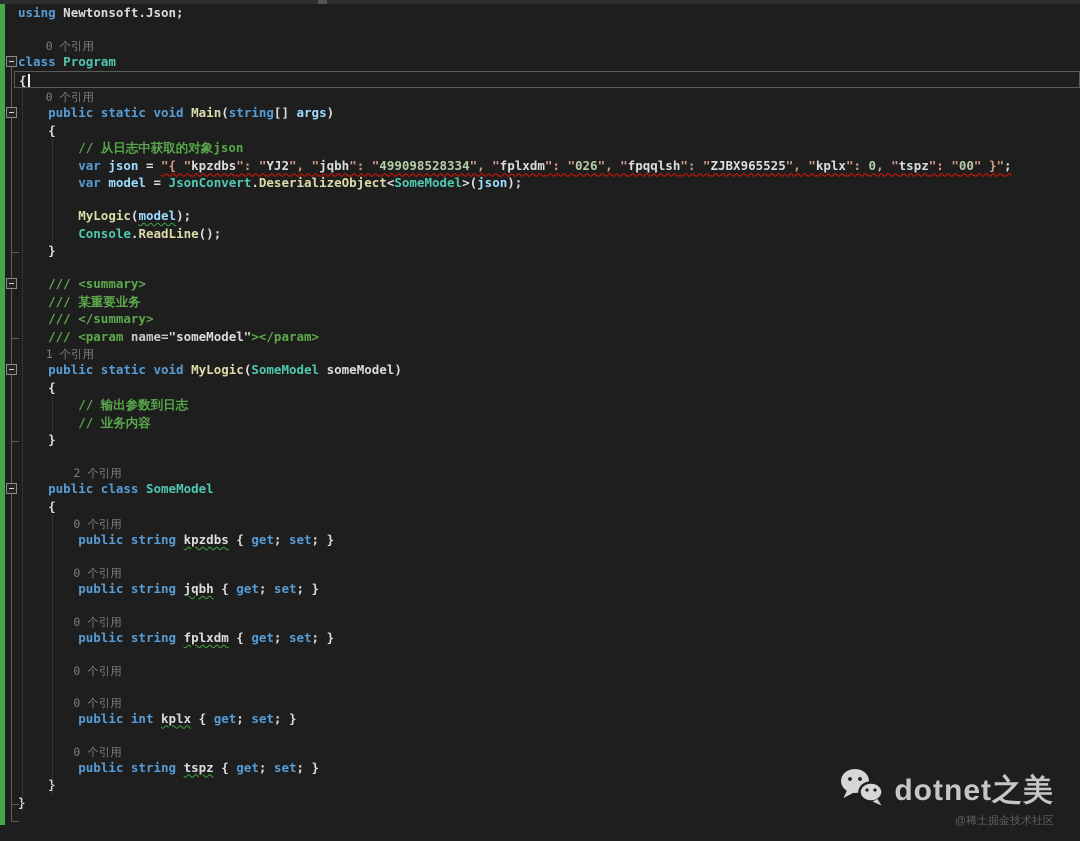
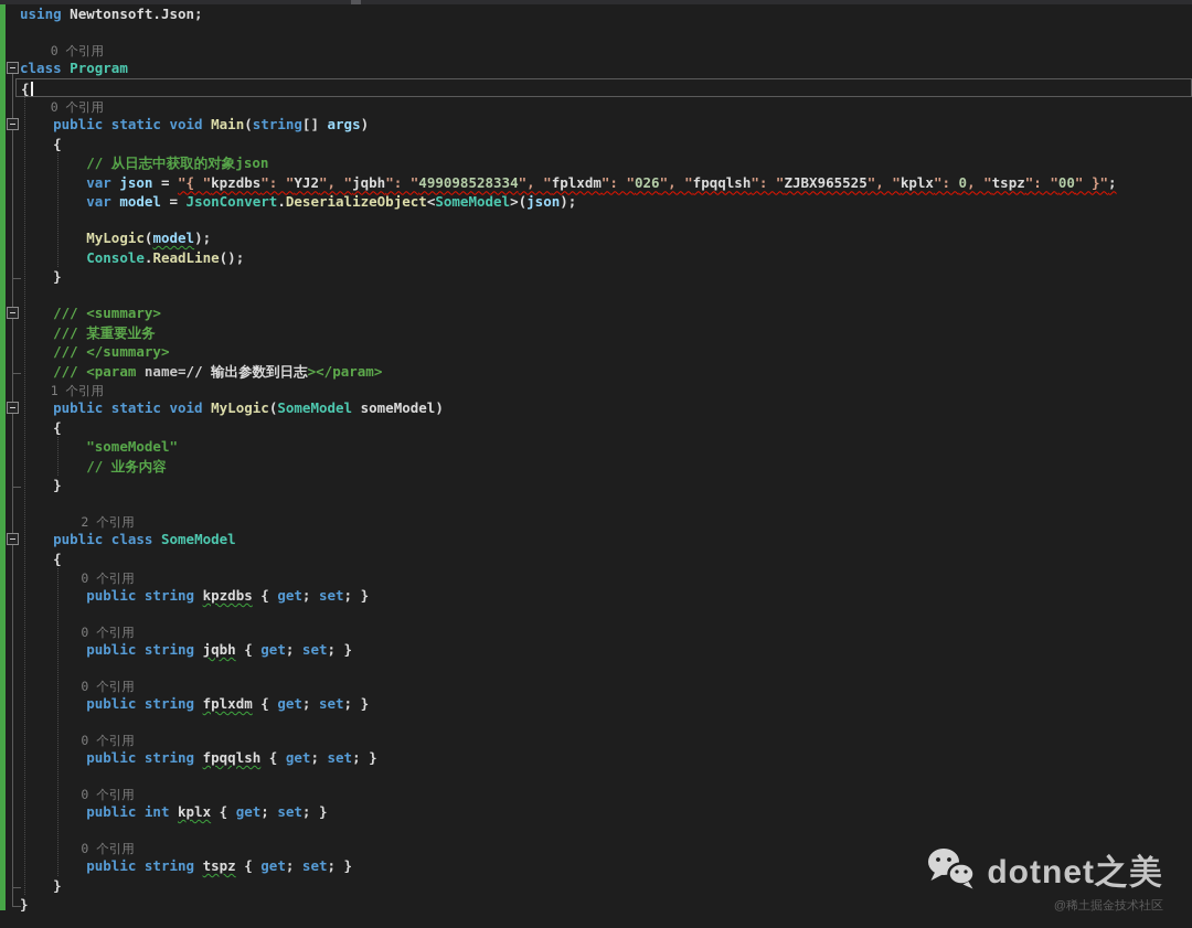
  using Newtonsoft.Json;
  0 个引用
  class Program
  {
  0 个引用
  public static void Main(string[] args)
  {
  // 从日志中获取的对象json
  var json = "{ "kpzdbs": "YJ2", "jqbh": "499098528334", "fplxdm": "026", "fpqqlsh": "ZJBX965525", "kplx": 0, "tspz": "00" }";
  var model = JsonConvert.DeserializeObject<SomeModel>(json);
  MyLogic(model);
  Console.ReadLine();
  }
  /// <summary>
  /// 某重要业务
  /// </summary>
- /// <param name="someModel"></param>
+ /// <param name=// 输出参数到日志></param>
  1 个引用
  public static void MyLogic(SomeModel someModel)
  {
- // 输出参数到日志
+ "someModel"
  // 业务内容
  }
  2 个引用
  public class SomeModel
  {
  0 个引用
  public string kpzdbs { get; set; }
  0 个引用
  public string jqbh { get; set; }
  0 个引用
  public string fplxdm { get; set; }
  0 个引用
+ public string fpqqlsh { get; set; }
  0 个引用
  public int kplx { get; set; }
  0 个引用
  public string tspz { get; set; }
  }
  }
  dotnet之美
  @稀土掘金技术社区
